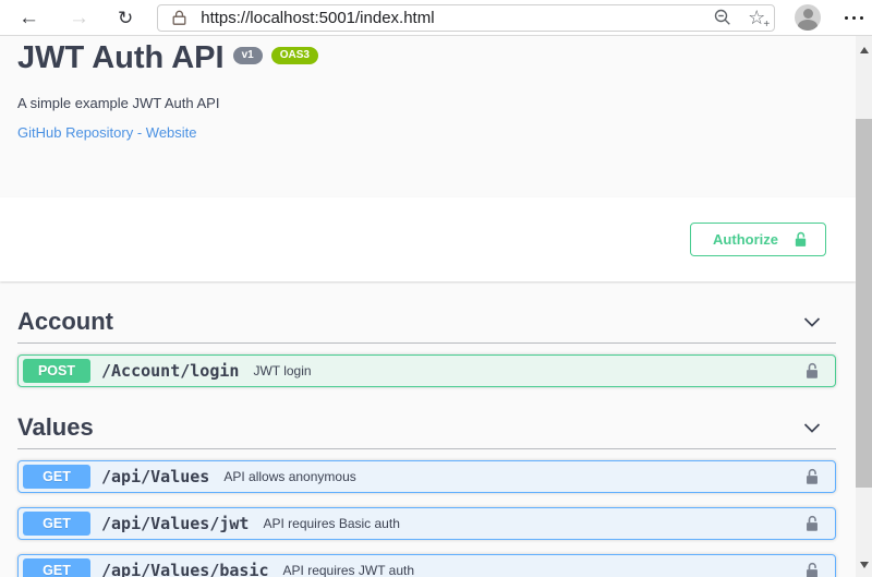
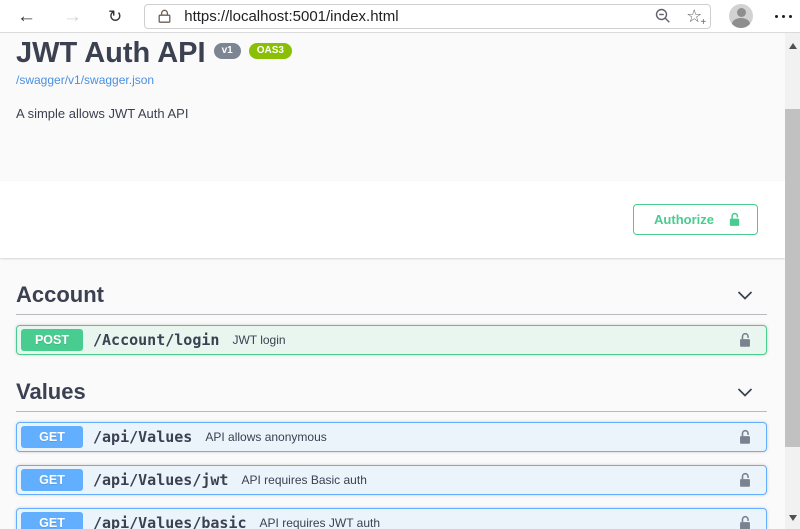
  ←
  →
  ↻
  https://localhost:5001/index.html
  ☆
  +
  JWT Auth API
  v1
  OAS3
+ /swagger/v1/swagger.json
- A simple example JWT Auth API
+ A simple allows JWT Auth API
- GitHub Repository - Website
  Authorize
  Account
  POST
  /Account/login
  JWT login
  Values
  GET
  /api/Values
  API allows anonymous
  GET
  /api/Values/jwt
  API requires Basic auth
  GET
  /api/Values/basic
  API requires JWT auth
